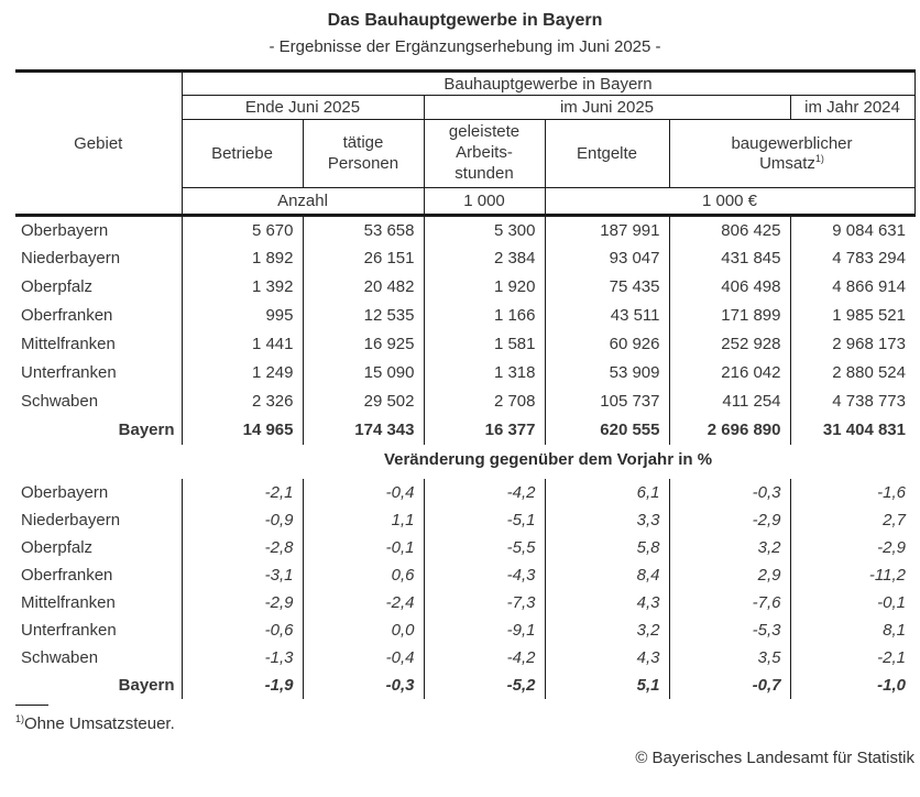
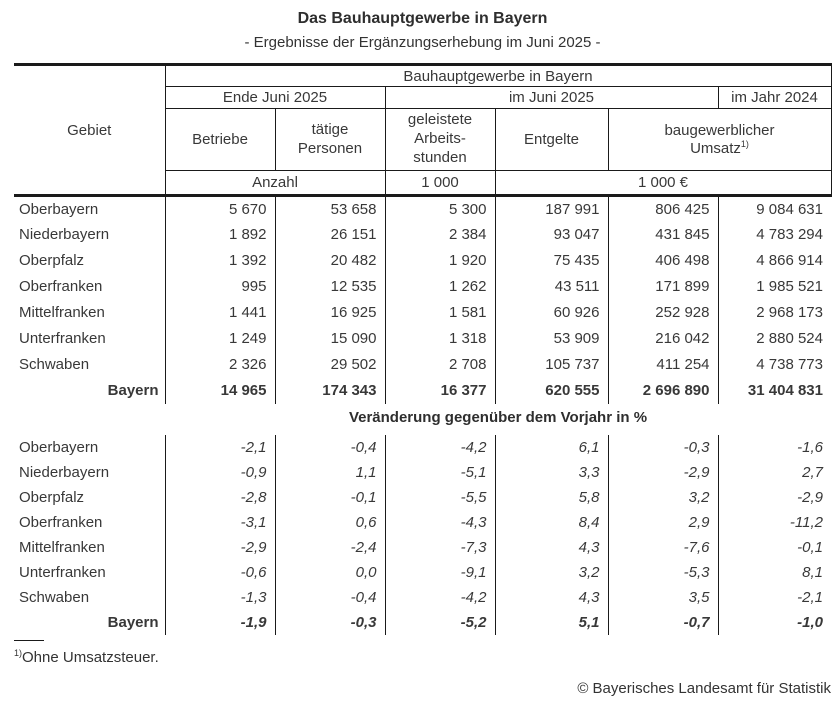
  Das Bauhauptgewerbe in Bayern
  - Ergebnisse der Ergänzungserhebung im Juni 2025 -
  Gebiet	Bauhauptgewerbe in Bayern
  Ende Juni 2025	im Juni 2025	im Jahr 2024
  Betriebe	tätige Personen	geleistete Arbeits- stunden	Entgelte	baugewerblicher Umsatz1)
  Anzahl	1 000	1 000 €
  Oberbayern	5 670	53 658	5 300	187 991	806 425	9 084 631
  Niederbayern	1 892	26 151	2 384	93 047	431 845	4 783 294
  Oberpfalz	1 392	20 482	1 920	75 435	406 498	4 866 914
- Oberfranken	995	12 535	1 166	43 511	171 899	1 985 521
+ Oberfranken	995	12 535	1 262	43 511	171 899	1 985 521
  Mittelfranken	1 441	16 925	1 581	60 926	252 928	2 968 173
  Unterfranken	1 249	15 090	1 318	53 909	216 042	2 880 524
  Schwaben	2 326	29 502	2 708	105 737	411 254	4 738 773
  Bayern	14 965	174 343	16 377	620 555	2 696 890	31 404 831
  Veränderung gegenüber dem Vorjahr in %
  Oberbayern	-2,1	-0,4	-4,2	6,1	-0,3	-1,6
  Niederbayern	-0,9	1,1	-5,1	3,3	-2,9	2,7
  Oberpfalz	-2,8	-0,1	-5,5	5,8	3,2	-2,9
  Oberfranken	-3,1	0,6	-4,3	8,4	2,9	-11,2
  Mittelfranken	-2,9	-2,4	-7,3	4,3	-7,6	-0,1
  Unterfranken	-0,6	0,0	-9,1	3,2	-5,3	8,1
  Schwaben	-1,3	-0,4	-4,2	4,3	3,5	-2,1
  Bayern	-1,9	-0,3	-5,2	5,1	-0,7	-1,0
  1)Ohne Umsatzsteuer.
  © Bayerisches Landesamt für Statistik
